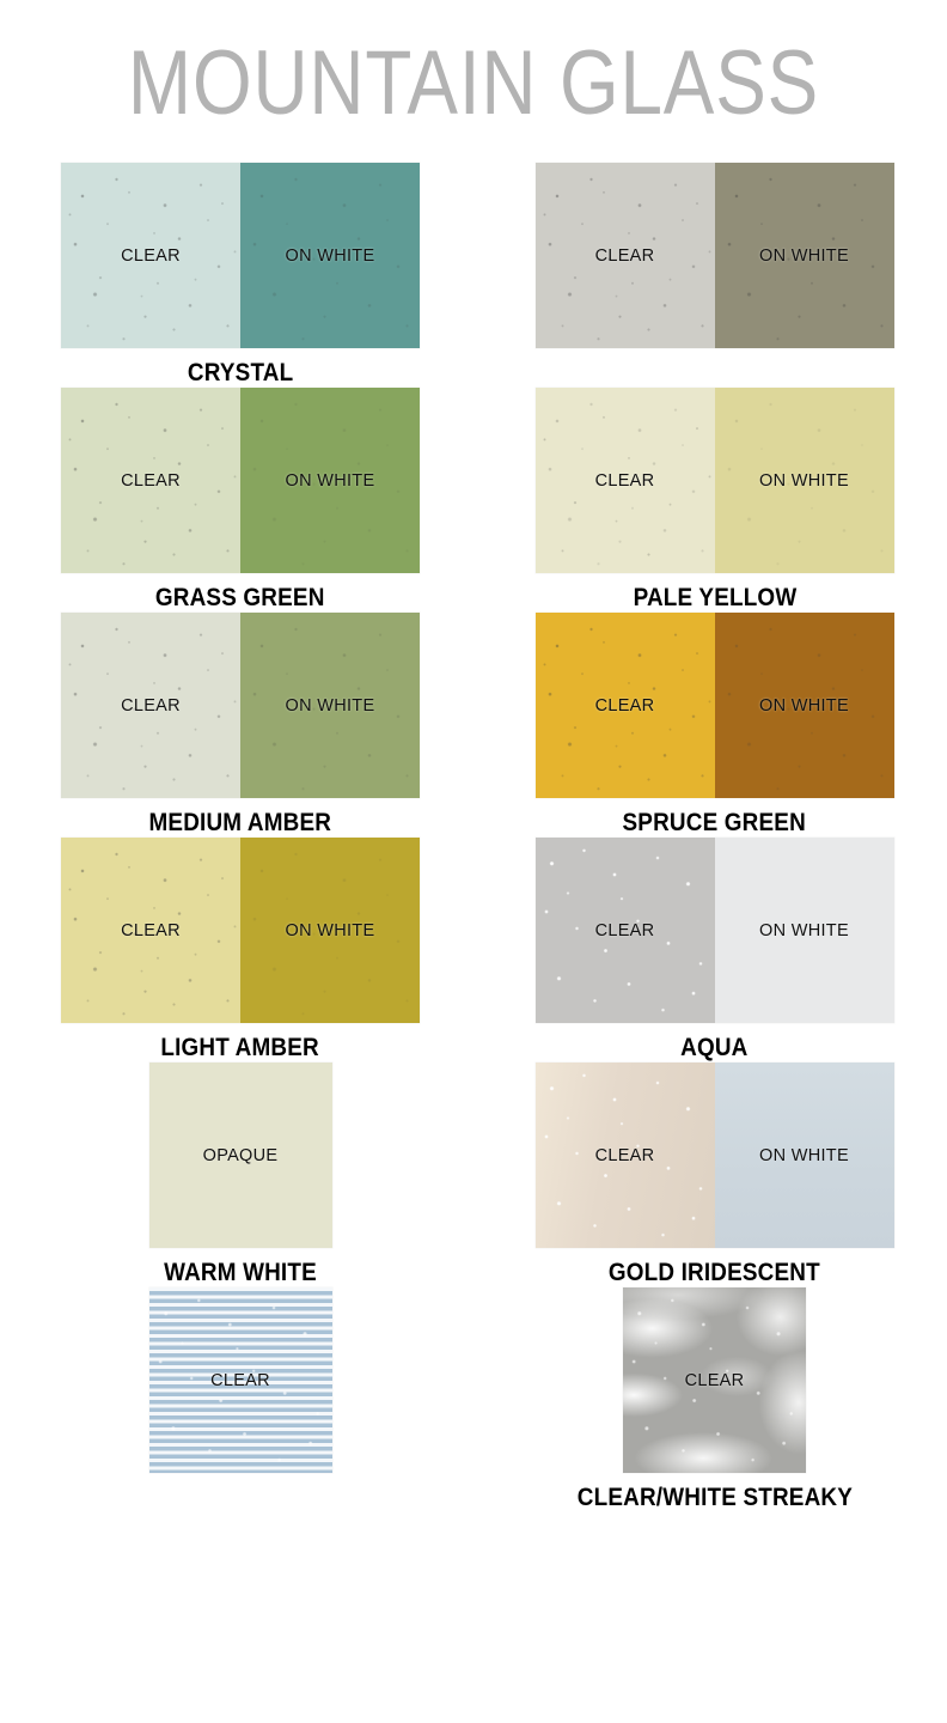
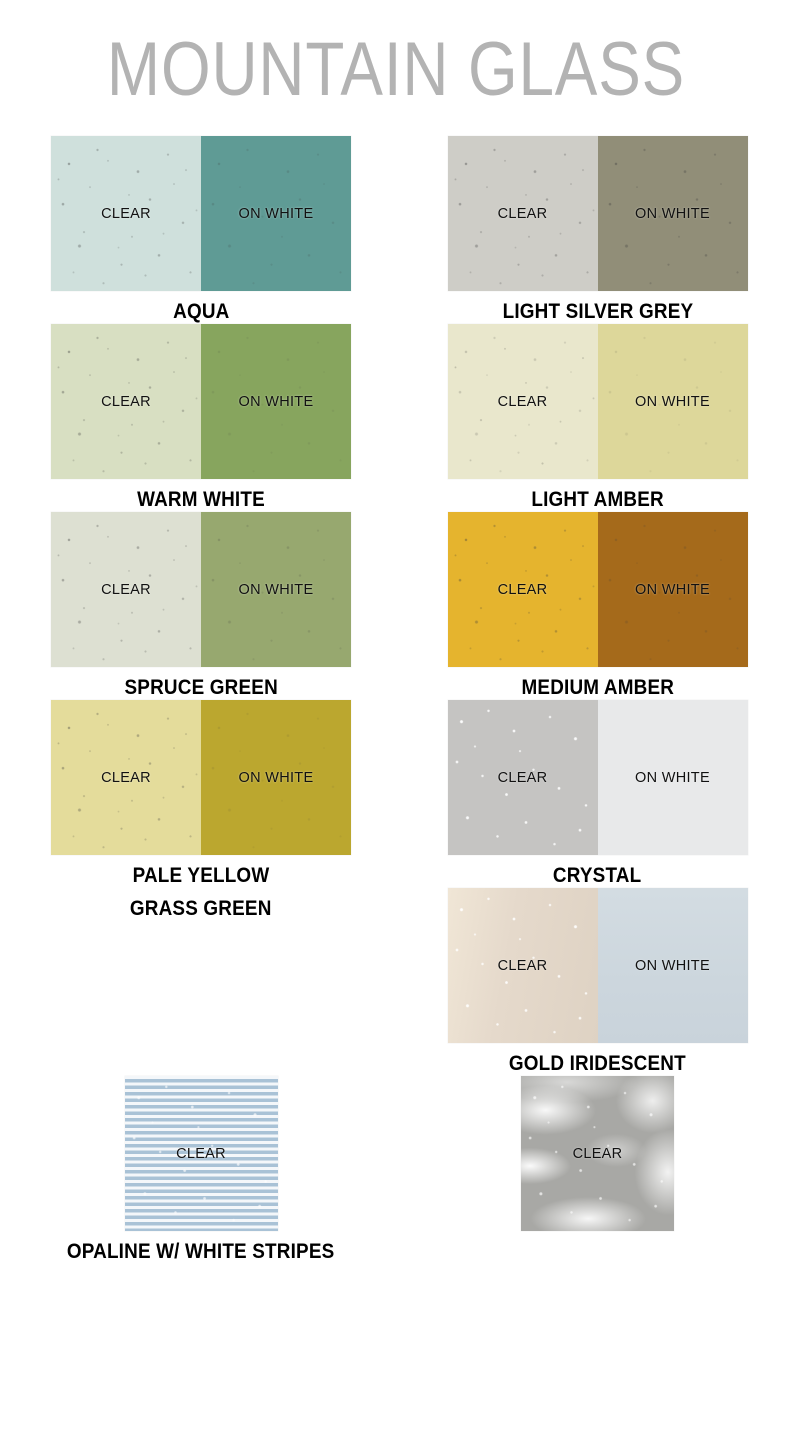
  MOUNTAIN GLASS
  CLEAR
  ON WHITE
- CRYSTAL
+ AQUA
  CLEAR
  ON WHITE
+ LIGHT SILVER GREY
  CLEAR
  ON WHITE
- GRASS GREEN
+ WARM WHITE
  CLEAR
  ON WHITE
- PALE YELLOW
+ LIGHT AMBER
  CLEAR
  ON WHITE
- MEDIUM AMBER
+ SPRUCE GREEN
  CLEAR
  ON WHITE
- SPRUCE GREEN
+ MEDIUM AMBER
  CLEAR
  ON WHITE
- LIGHT AMBER
+ PALE YELLOW
  CLEAR
  ON WHITE
- AQUA
+ CRYSTAL
- OPAQUE
- WARM WHITE
+ GRASS GREEN
  CLEAR
  ON WHITE
  GOLD IRIDESCENT
  CLEAR
+ OPALINE W/ WHITE STRIPES
  CLEAR
- CLEAR/WHITE STREAKY
